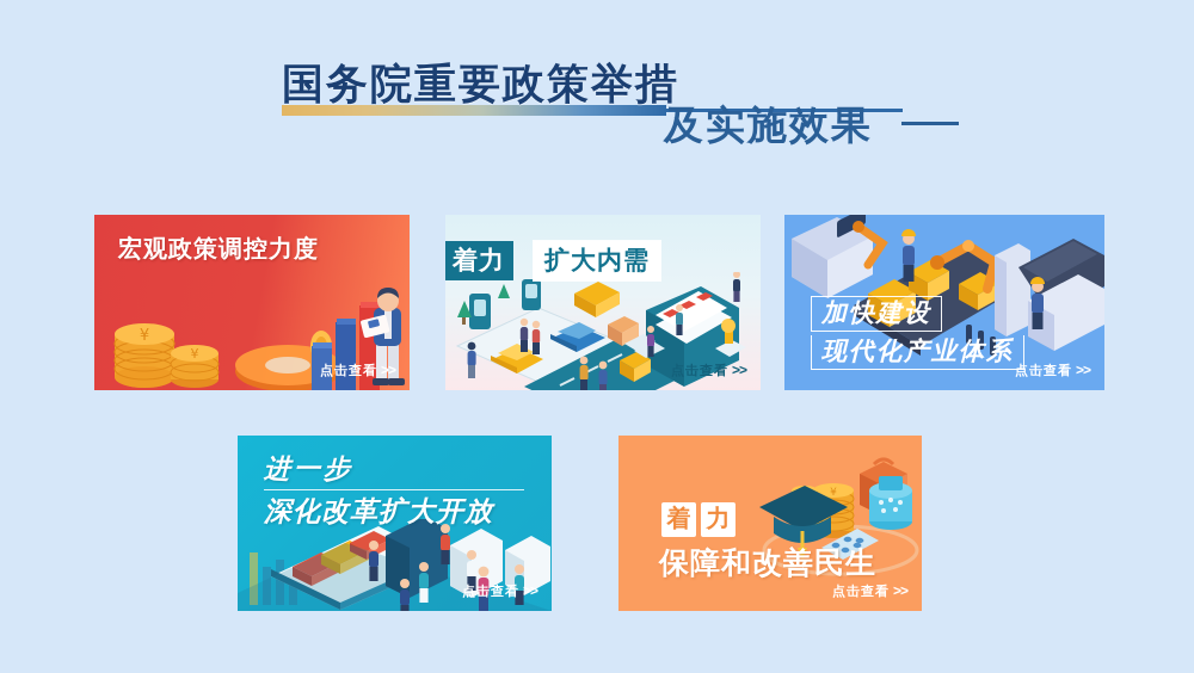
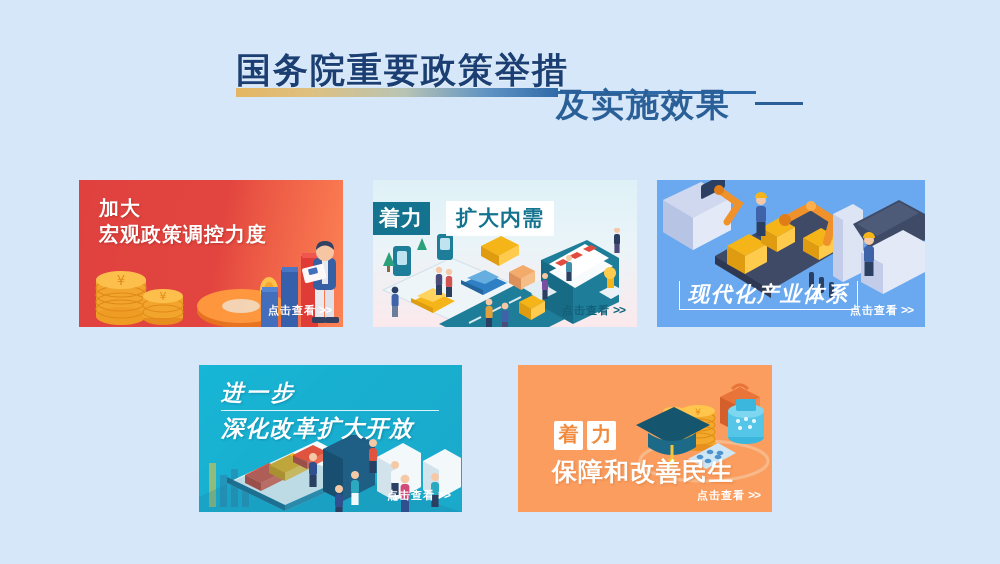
  国务院重要政策举措
  及实施效果
  ¥
  ¥
+ 加大
  宏观政策调控力度
  点击查看 >>
  着力
  扩大内需
  点击查看 >>
- 加快建设
  现代化产业体系
  点击查看 >>
  进一步
  深化改革扩大开放
  点击查看 >>
  ¥
  着
  力
  保障和改善民生
  点击查看 >>
